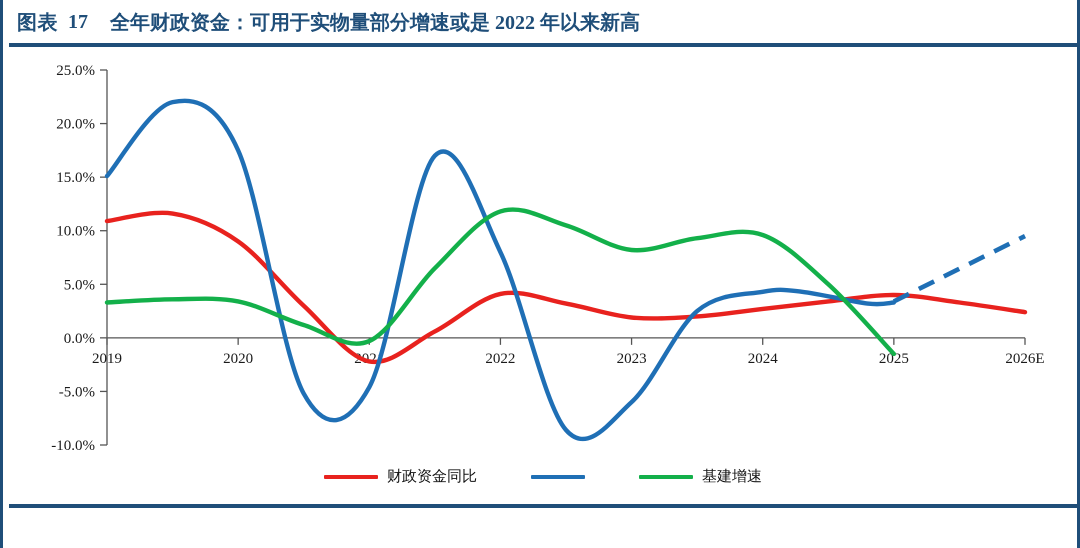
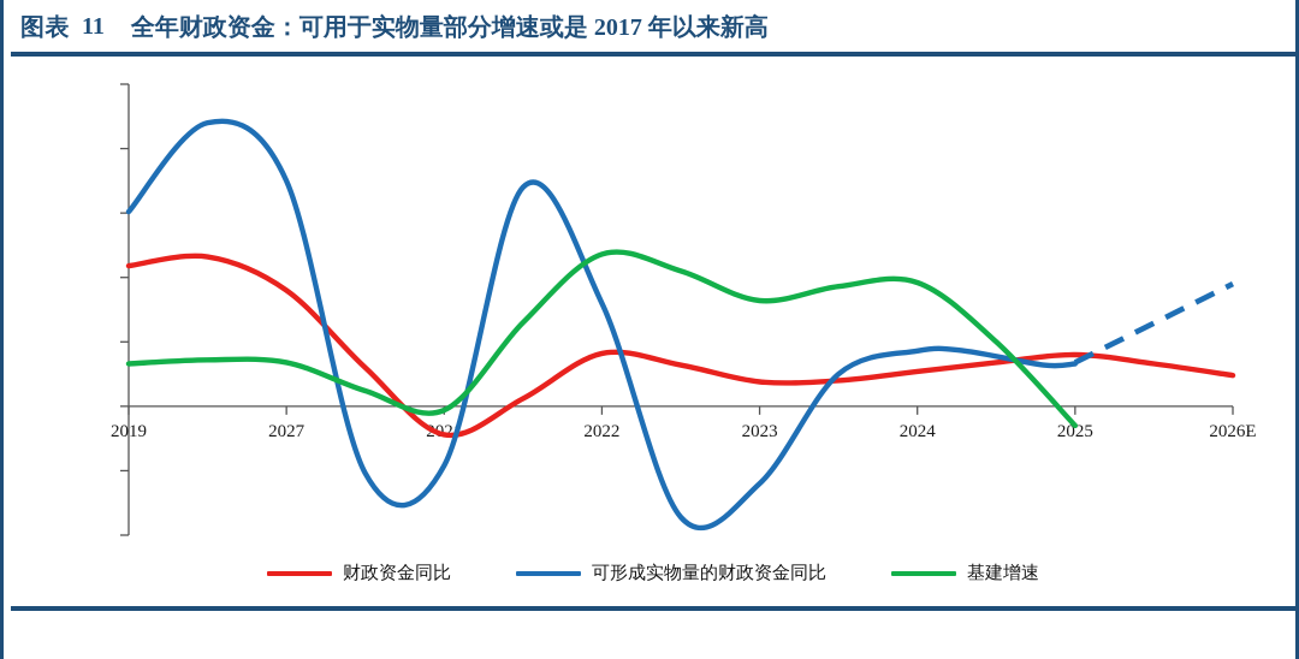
  图表
- 17
+ 11
- 全年财政资金：可用于实物量部分增速或是 2022 年以来新高
+ 全年财政资金：可用于实物量部分增速或是 2017 年以来新高
- 25.0%
- 20.0%
- 15.0%
- 10.0%
- 5.0%
- 0.0%
- -5.0%
- -10.0%
  2019
- 2020
+ 2027
  2022
  2023
  2024
  2025
  2026E
  财政资金同比
+ 可形成实物量的财政资金同比
  基建增速
